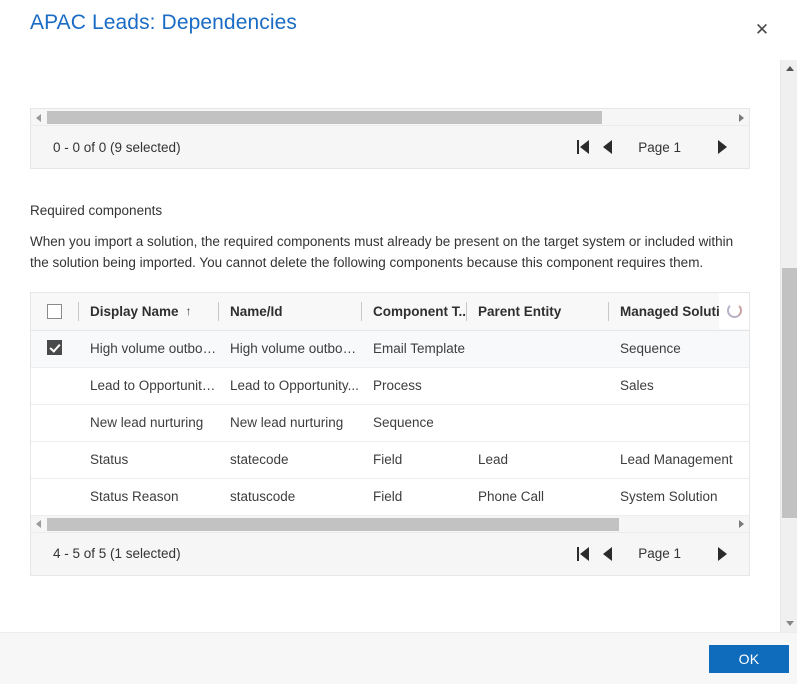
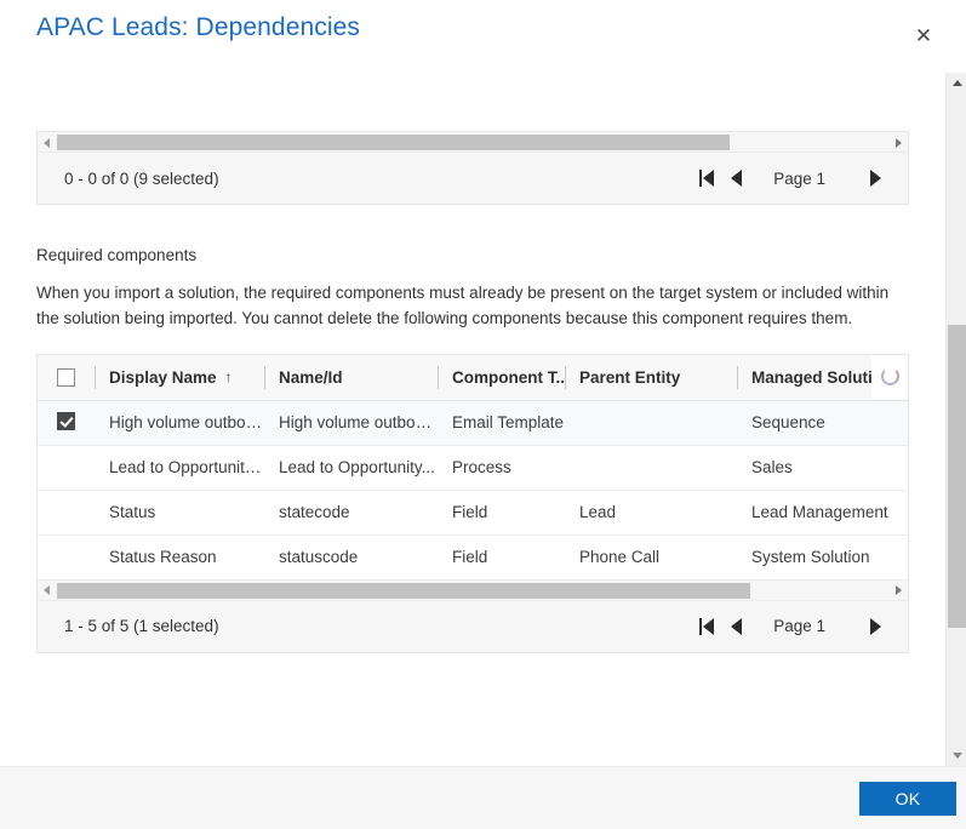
  APAC Leads: Dependencies
  ✕
  0 - 0 of 0 (9 selected)
  Page 1
  Required components
  When you import a solution, the required components must already be present on the target system or included within the solution being imported. You cannot delete the following components because this component requires them.
  	Display Name ↑	Name/Id	Component T..	Parent Entity	Managed Soluti
  	High volume outbou..	High volume outbou...	Email Template		Sequence
  	Lead to Opportunity...	Lead to Opportunity...	Process		Sales
- 	New lead nurturing	New lead nurturing	Sequence
  	Status	statecode	Field	Lead	Lead Management
  	Status Reason	statuscode	Field	Phone Call	System Solution
- 4 - 5 of 5 (1 selected)
+ 1 - 5 of 5 (1 selected)
  Page 1
  OK
